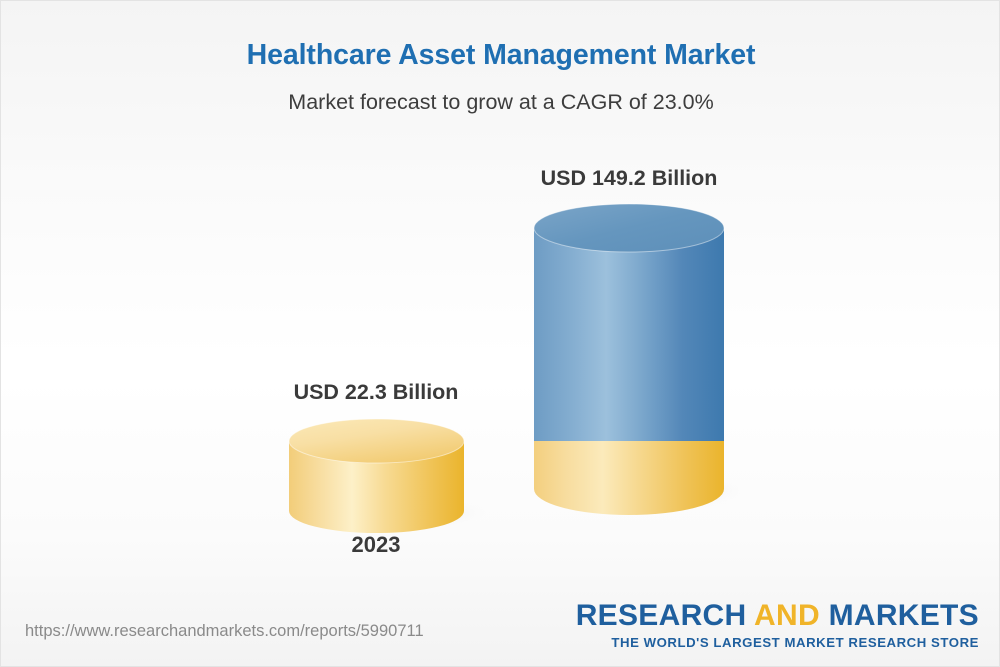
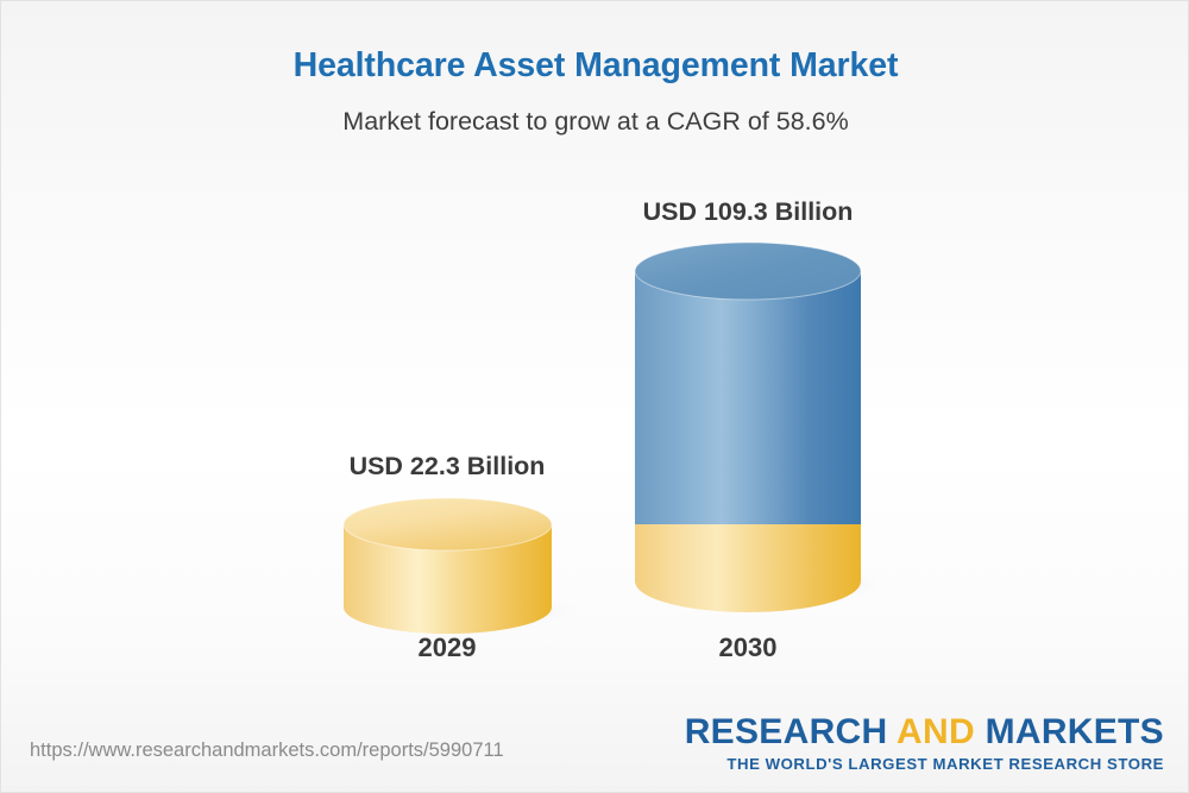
  Healthcare Asset Management Market
- Market forecast to grow at a CAGR of 23.0%
+ Market forecast to grow at a CAGR of 58.6%
- USD 149.2 Billion
+ USD 109.3 Billion
  USD 22.3 Billion
- 2023
+ 2029
+ 2030
  https://www.researchandmarkets.com/reports/5990711
  RESEARCH AND MARKETS
  THE WORLD'S LARGEST MARKET RESEARCH STORE
